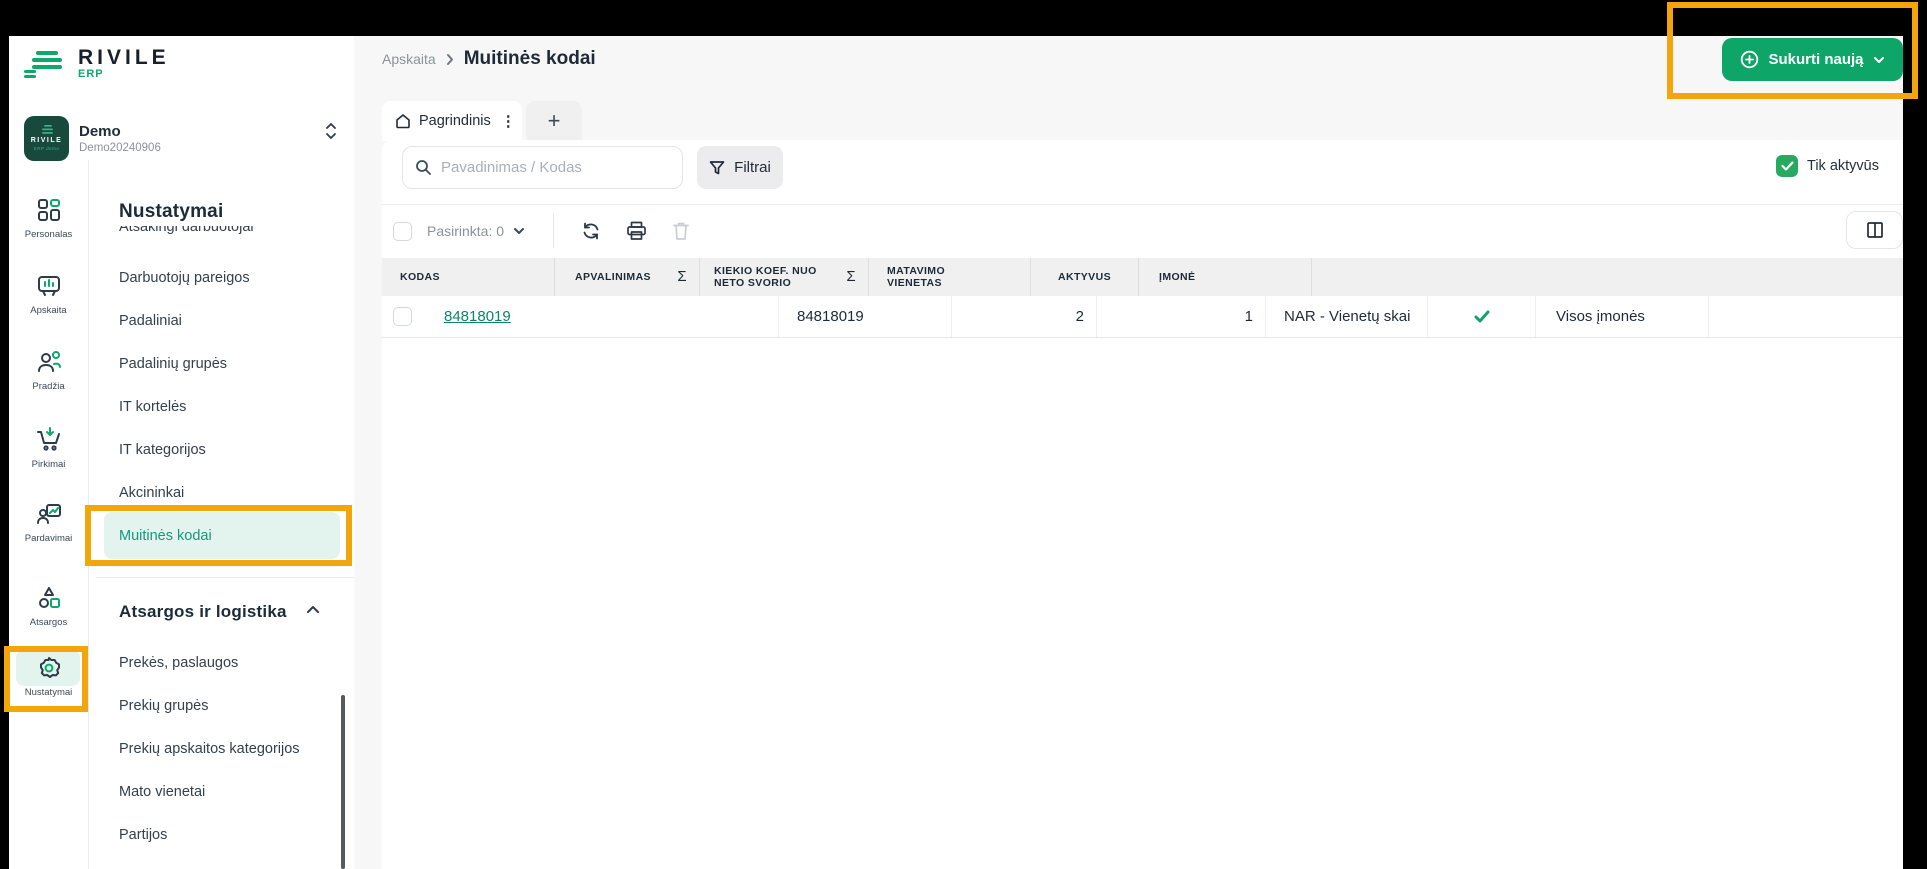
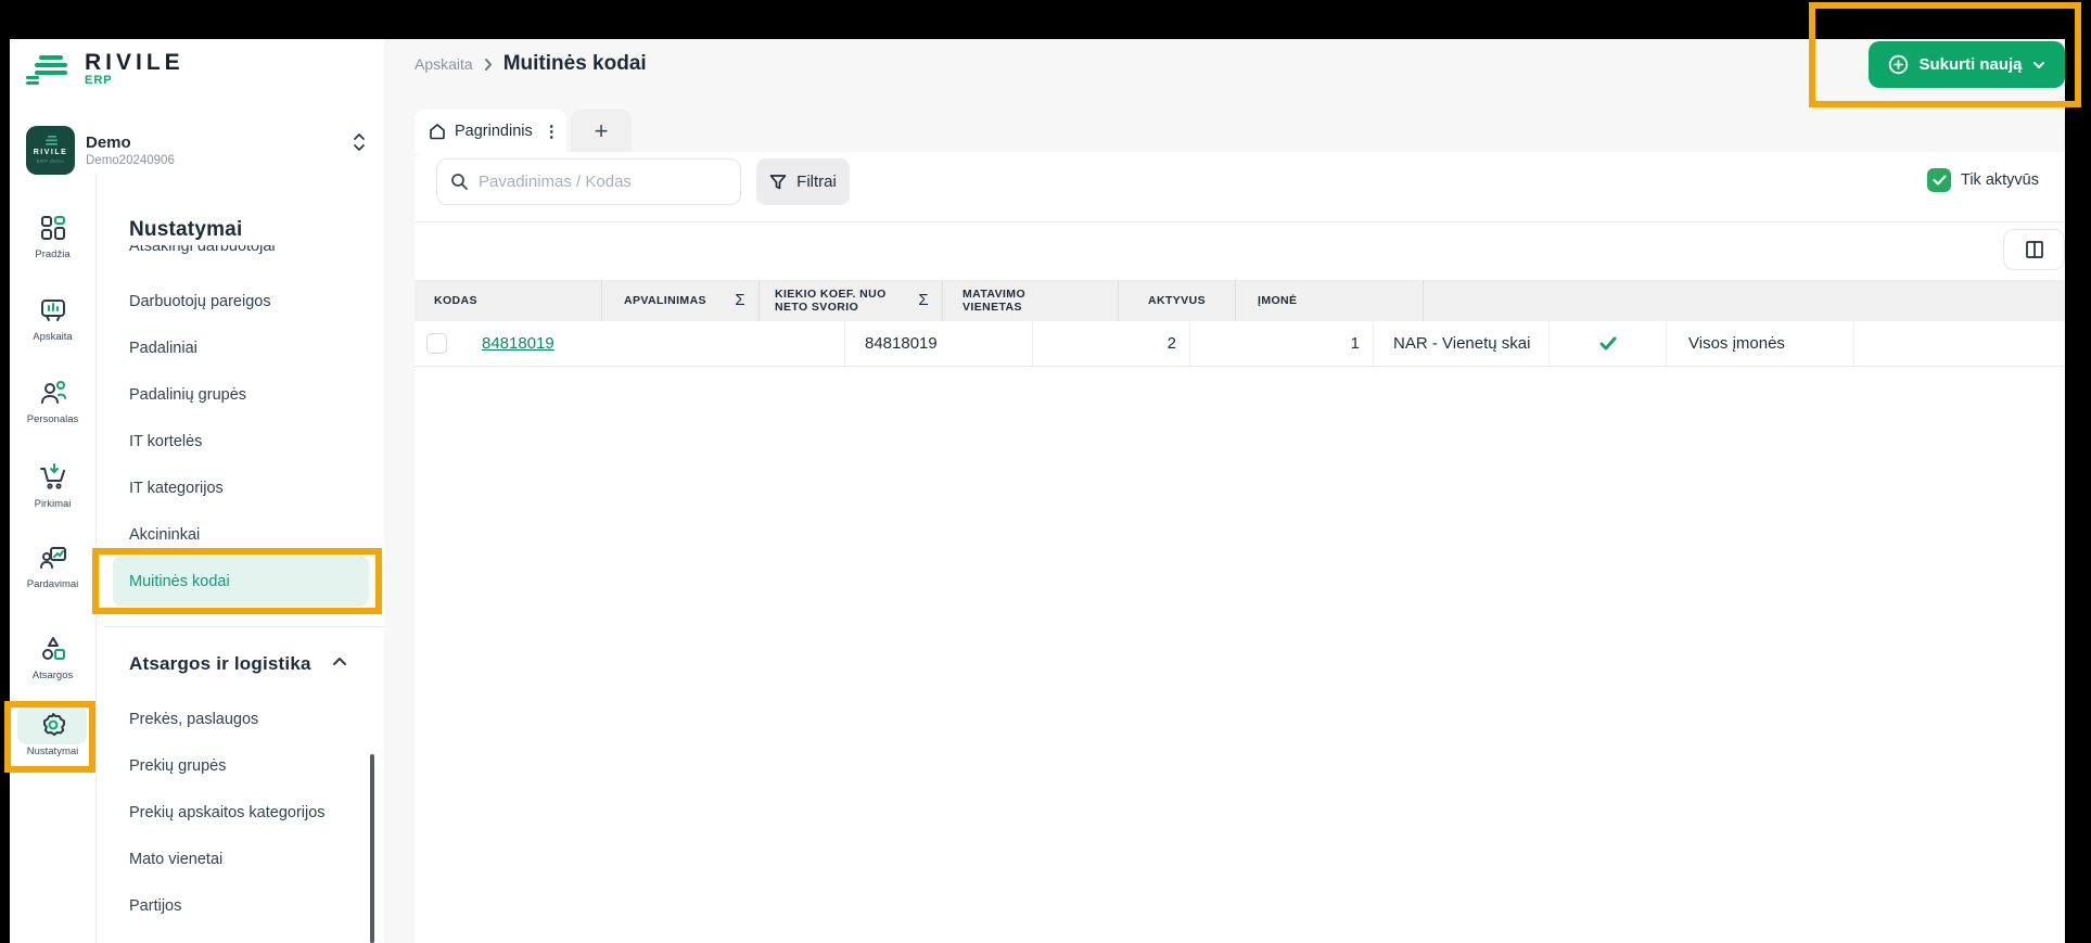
  RIVILE
  ERP
  Demo
  Demo20240906
- Personalas
+ Pradžia
  Apskaita
- Pradžia
+ Personalas
  Pirkimai
  Pardavimai
  Atsargos
  Nustatymai
  Nustatymai
  Atsakingi darbuotojai
  Darbuotojų pareigos
  Padaliniai
  Padalinių grupės
  IT kortelės
  IT kategorijos
  Akcininkai
  Muitinės kodai
  Atsargos ir logistika
  Prekės, paslaugos
  Prekių grupės
  Prekių apskaitos kategorijos
  Mato vienetai
  Partijos
  Apskaita
  Muitinės kodai
  Sukurti naują
  Pagrindinis
  ⋮
  +
  Pavadinimas / Kodas
  Filtrai
  Tik aktyvūs
- Pasirinkta: 0
  KODAS
  APVALINIMAS
  Σ
  KIEKIO KOEF. NUO NETO SVORIO
  Σ
  MATAVIMO VIENETAS
  AKTYVUS
  ĮMONĖ
  84818019
  84818019
  2
  1
  NAR - Vienetų skai
  Visos įmonės
